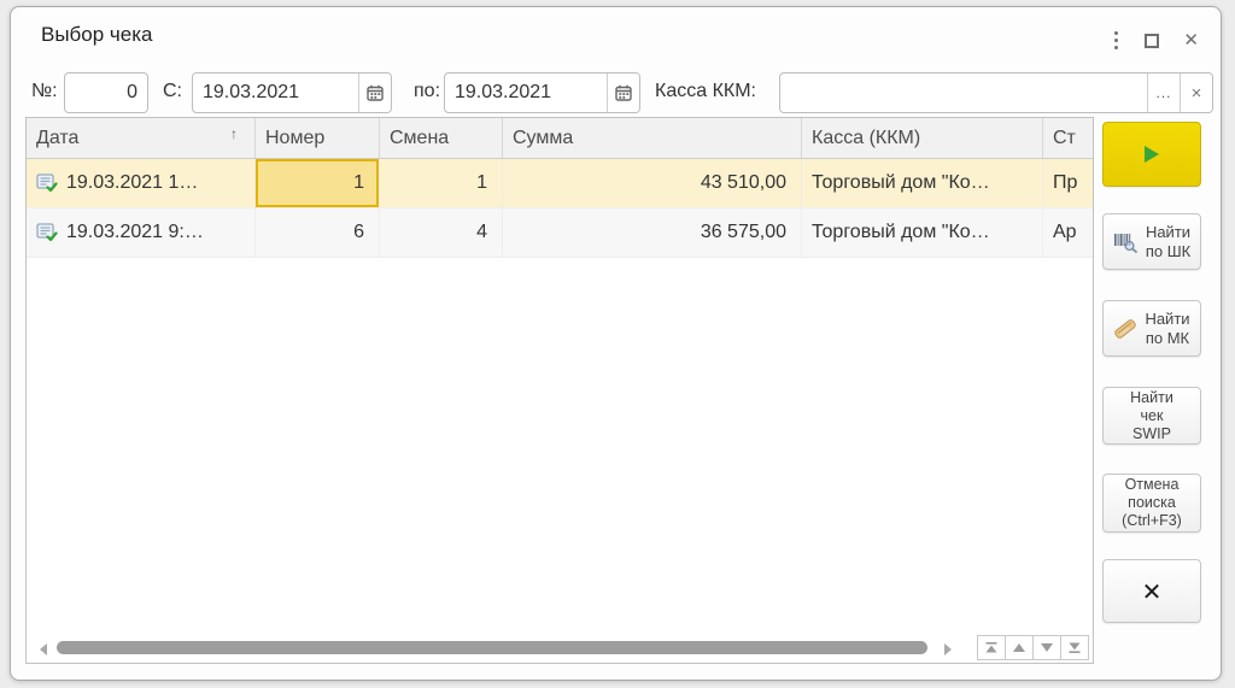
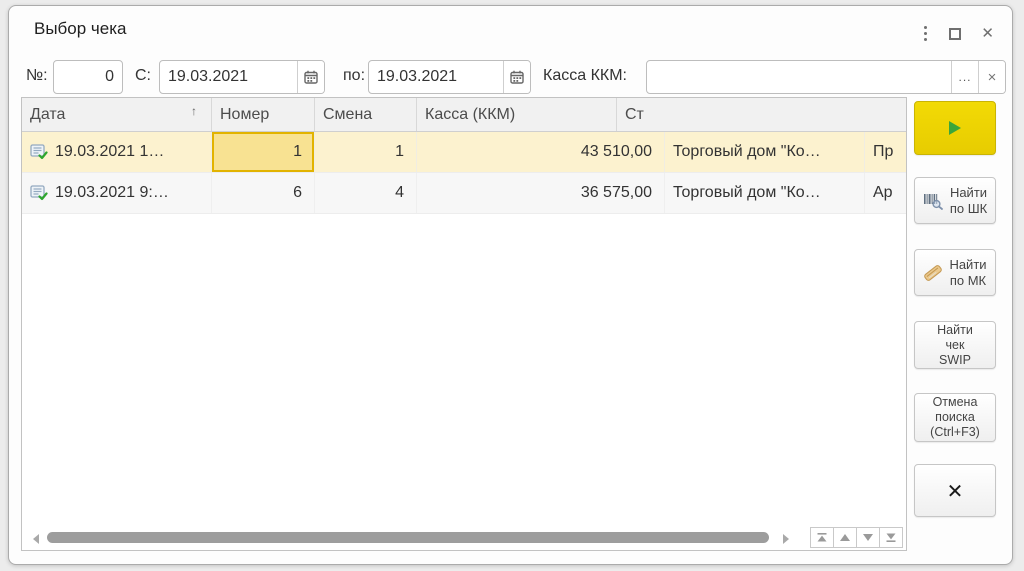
  Выбор чека
  ✕
  №:
  0
  С:
  19.03.2021
  по:
  19.03.2021
  Касса ККМ:
  ...
  ×
  Дата
  ↑
  Номер
  Смена
- Сумма
  Касса (ККМ)
  Ст
  19.03.2021 1…
  1
  1
  43 510,00
  Торговый дом "Ко…
  Пр
  19.03.2021 9:…
  6
  4
  36 575,00
  Торговый дом "Ко…
  Ар
  Найти
  по ШК
  Найти
  по МК
  Найти
  чек
  SWIP
  Отмена
  поиска
  (Ctrl+F3)
  ✕
